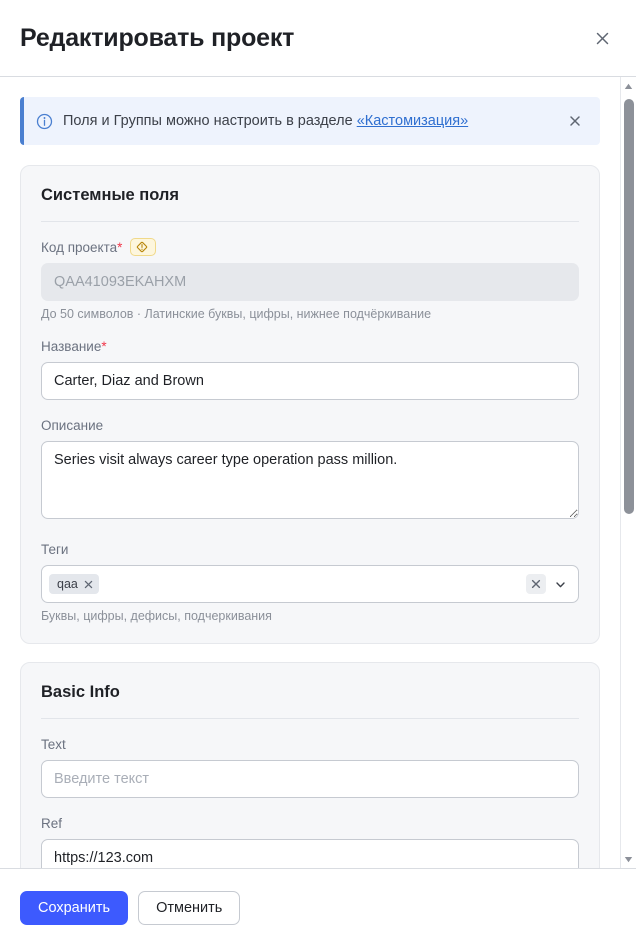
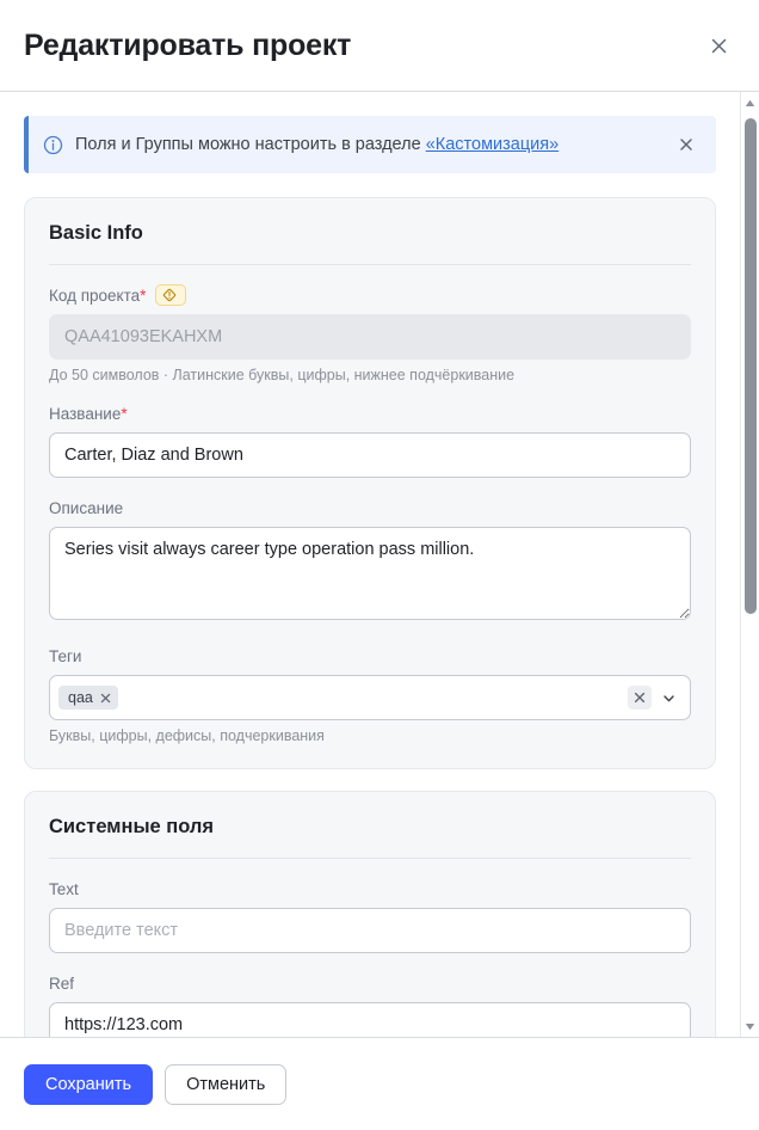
  Редактировать проект
  Поля и Группы можно настроить в разделе «Кастомизация»
- Системные поля
+ Basic Info
  Код проекта*
  QAA41093EKAHXM
  До 50 символов · Латинские буквы, цифры, нижнее подчёркивание
  Название*
  Carter, Diaz and Brown
  Описание
  Series visit always career type operation pass million.
  Теги
  qaa
  Буквы, цифры, дефисы, подчеркивания
- Basic Info
+ Системные поля
  Text
  Введите текст
  Ref
  https://123.com
  Сохранить
  Отменить
